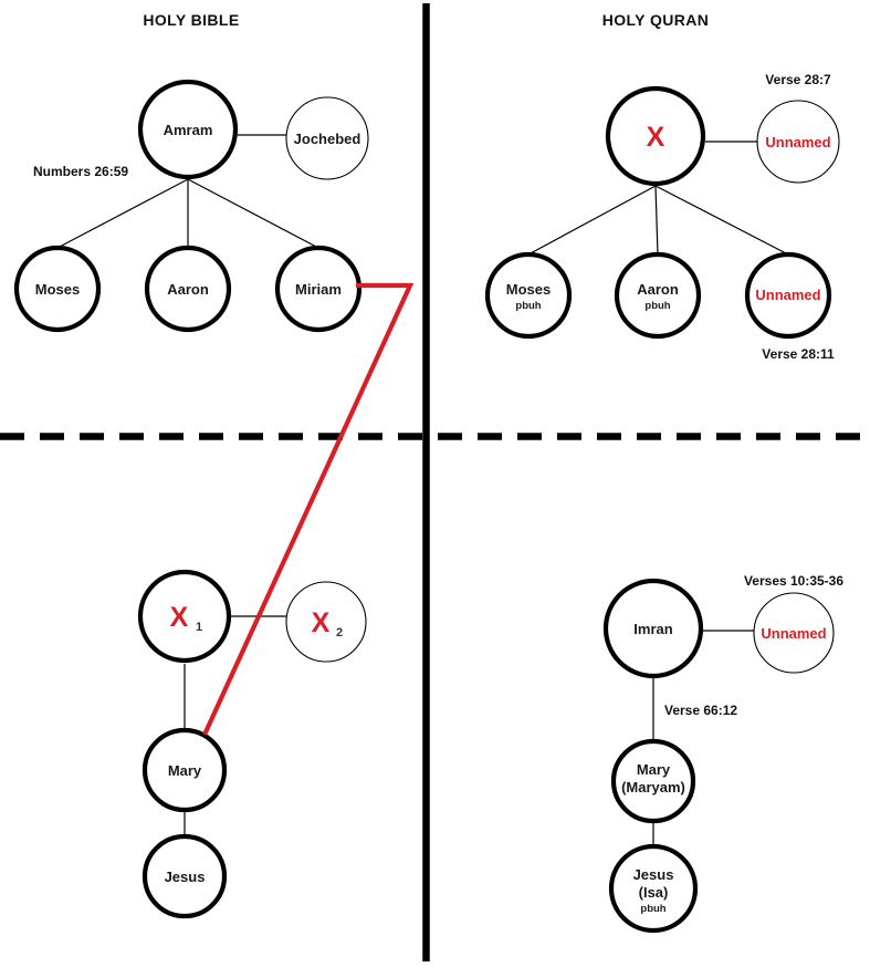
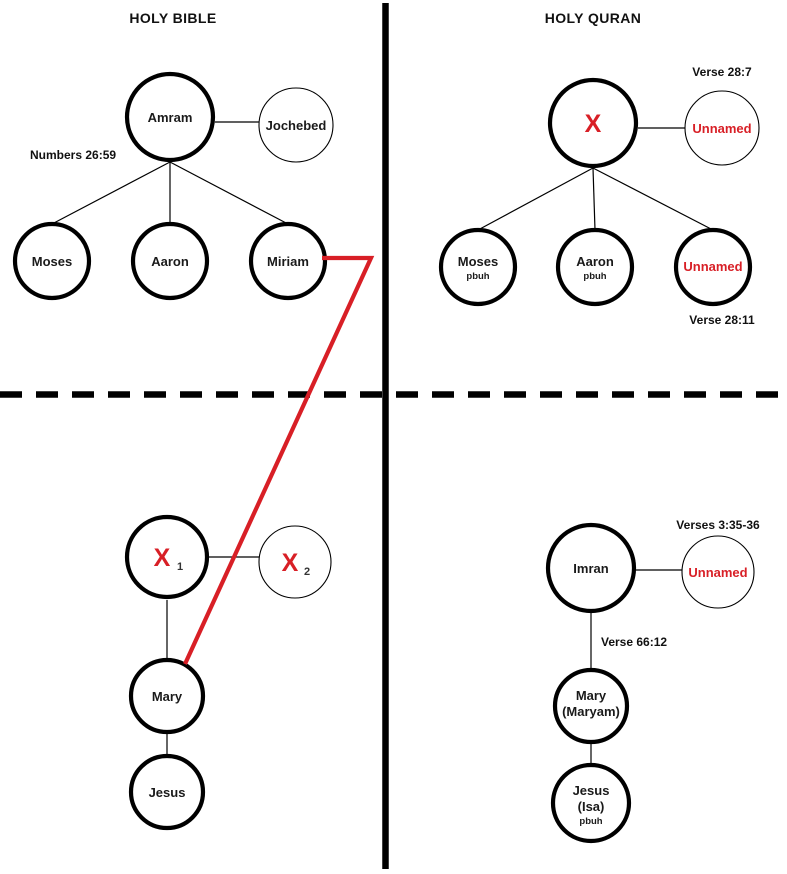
  HOLY BIBLE
  HOLY QURAN
  Amram
  Jochebed
  Numbers 26:59
  Moses
  Aaron
  Miriam
  X
  Verse 28:7
  Unnamed
  Moses
  pbuh
  Aaron
  pbuh
  Unnamed
  Verse 28:11
  X
  1
  X
  2
  Mary
  Jesus
  Imran
- Verses 10:35-36
+ Verses 3:35-36
  Unnamed
  Verse 66:12
  Mary
  (Maryam)
  Jesus
  (Isa)
  pbuh
